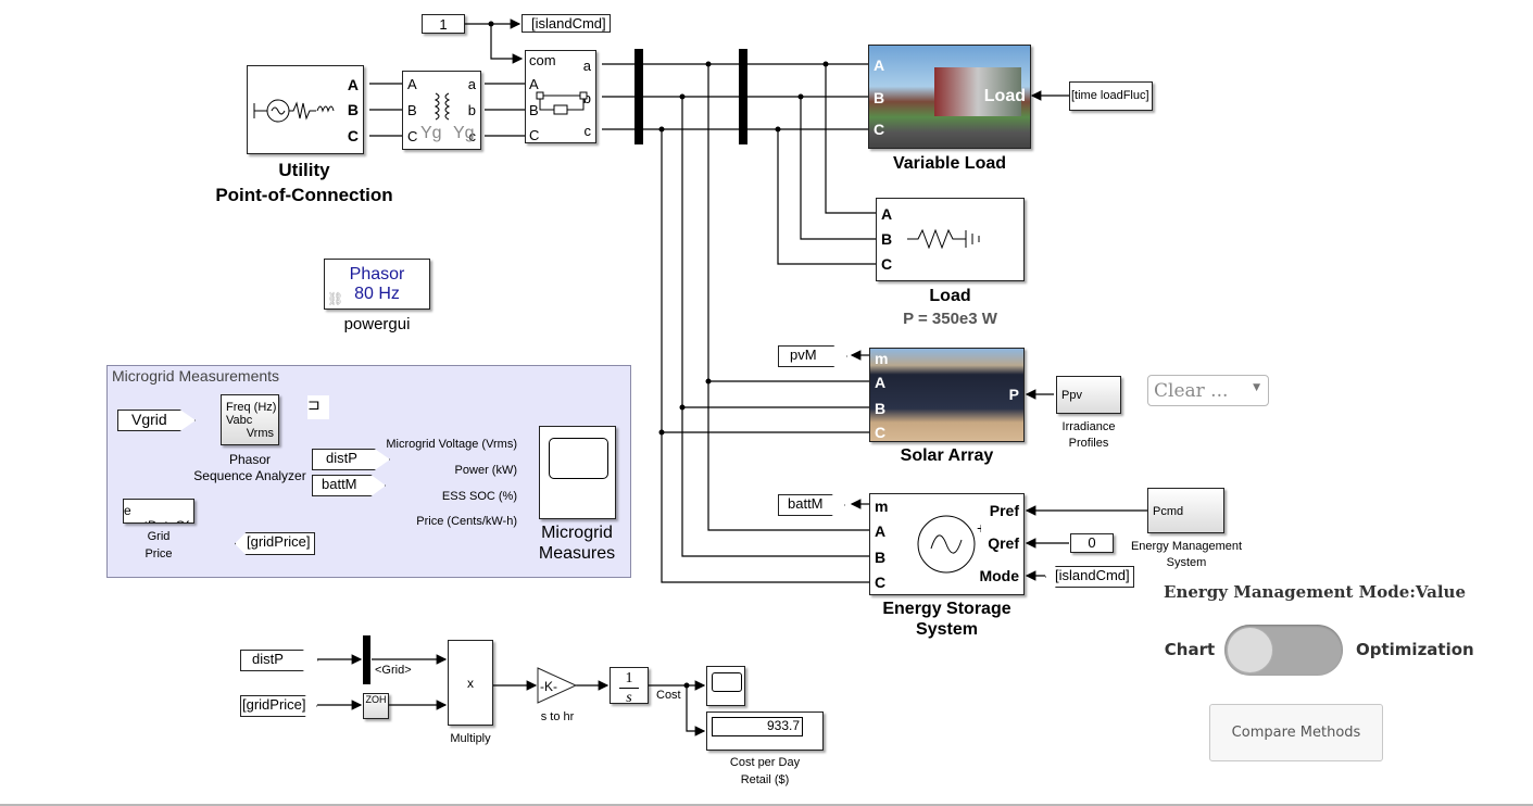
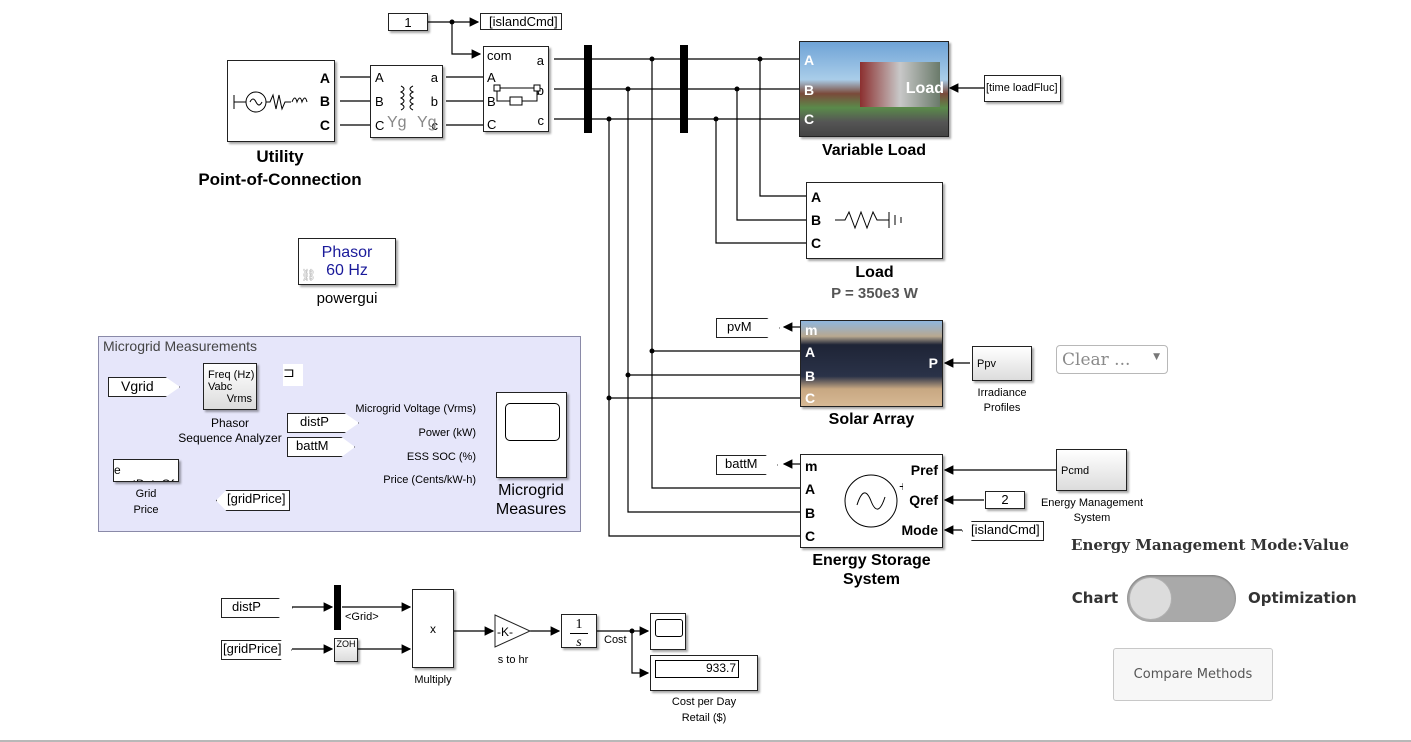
  1
  [islandCmd]
  A
  B
  C
  Utility
  Point-of-Connection
  A
  B
  C
  a
  b
  c
  Yg
  Yg
  com
  A
  B
  C
  a
  c
  A
  B
  C
  Load
  Variable Load
  [time loadFluc]
  A
  B
  C
  Load
  P = 350e3 W
  Phasor
- 80 Hz
+ 60 Hz
  ⛓
  powergui
  Microgrid Measurements
  Vgrid
  Freq (Hz)
  Vabc
  Vrms
  ⊐
  Phasor
  Sequence Analyzer
  distP
  battM
  Microgrid Voltage (Vrms)
  Power (kW)
  ESS SOC (%)
  Price (Cents/kW-h)
  Microgrid
  Measures
  Grid
  Price
  [gridPrice]
  pvM
  m
  A
  B
  C
  P
  Solar Array
  Ppv
  Irradiance
  Profiles
  Clear ...
  ▼
  battM
  m
  A
  B
  C
  Pref
  Qref
  Mode
  Energy Storage
  System
- 0
+ 2
  [islandCmd]
  Pcmd
  Energy Management
  System
  Energy Management Mode:Value
  Chart
  Optimization
  Compare Methods
  distP
  [gridPrice]
  <Grid>
  ZOH
  x
  Multiply
  -K-
  s to hr
  1
  s
  Cost
  933.7
  Cost per Day
  Retail ($)
